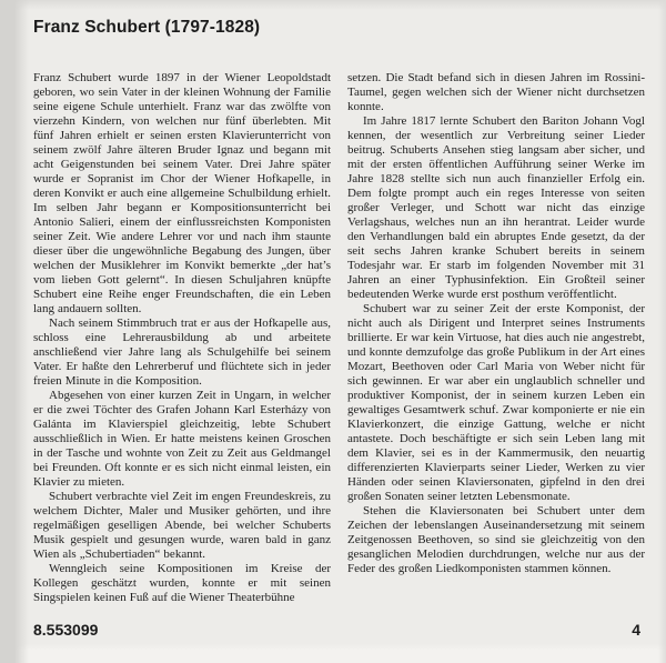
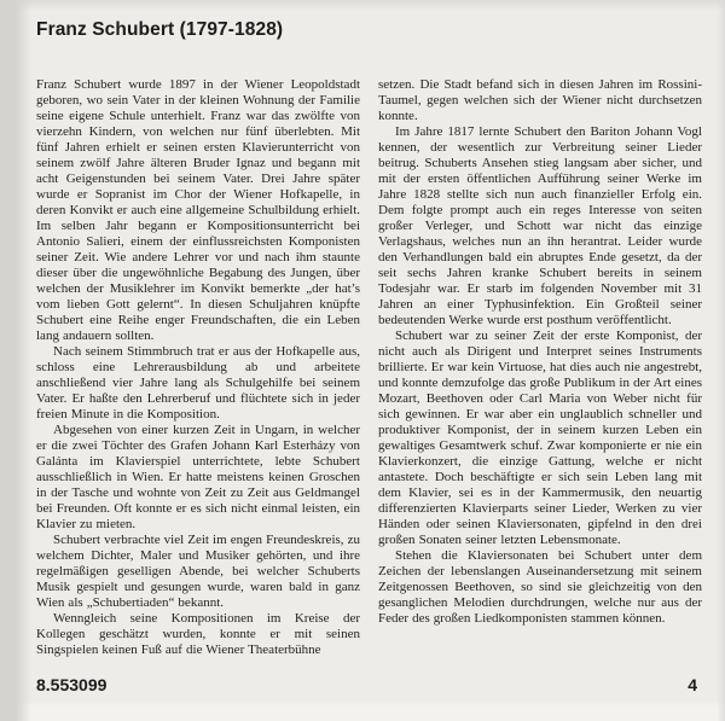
  Franz Schubert (1797-1828)
  Franz Schubert wurde 1897 in der Wiener Leopoldstadt geboren, wo sein Vater in der kleinen Wohnung der Familie seine eigene Schule unterhielt. Franz war das zwölfte von vierzehn Kindern, von welchen nur fünf überlebten. Mit fünf Jahren erhielt er seinen ersten Klavierunterricht von seinem zwölf Jahre älteren Bruder Ignaz und begann mit acht Geigenstunden bei seinem Vater. Drei Jahre später wurde er Sopranist im Chor der Wiener Hofkapelle, in deren Konvikt er auch eine allgemeine Schulbildung erhielt. Im selben Jahr begann er Kompositionsunterricht bei Antonio Salieri, einem der einflussreichsten Komponisten seiner Zeit. Wie andere Lehrer vor und nach ihm staunte dieser über die ungewöhnliche Begabung des Jungen, über welchen der Musiklehrer im Konvikt bemerkte „der hat’s vom lieben Gott gelernt“. In diesen Schuljahren knüpfte Schubert eine Reihe enger Freundschaften, die ein Leben lang andauern sollten.
  Nach seinem Stimmbruch trat er aus der Hofkapelle aus, schloss eine Lehrerausbildung ab und arbeitete anschließend vier Jahre lang als Schulgehilfe bei seinem Vater. Er haßte den Lehrerberuf und flüchtete sich in jeder freien Minute in die Komposition.
- Abgesehen von einer kurzen Zeit in Ungarn, in welcher er die zwei Töchter des Grafen Johann Karl Esterházy von Galánta im Klavierspiel gleichzeitig, lebte Schubert ausschließlich in Wien. Er hatte meistens keinen Groschen in der Tasche und wohnte von Zeit zu Zeit aus Geldmangel bei Freunden. Oft konnte er es sich nicht einmal leisten, ein Klavier zu mieten.
+ Abgesehen von einer kurzen Zeit in Ungarn, in welcher er die zwei Töchter des Grafen Johann Karl Esterházy von Galánta im Klavierspiel unterrichtete, lebte Schubert ausschließlich in Wien. Er hatte meistens keinen Groschen in der Tasche und wohnte von Zeit zu Zeit aus Geldmangel bei Freunden. Oft konnte er es sich nicht einmal leisten, ein Klavier zu mieten.
  Schubert verbrachte viel Zeit im engen Freundeskreis, zu welchem Dichter, Maler und Musiker gehörten, und ihre regelmäßigen geselligen Abende, bei welcher Schuberts Musik gespielt und gesungen wurde, waren bald in ganz Wien als „Schubertiaden“ bekannt.
  Wenngleich seine Kompositionen im Kreise der Kollegen geschätzt wurden, konnte er mit seinen Singspielen keinen Fuß auf die Wiener Theaterbühne
  setzen. Die Stadt befand sich in diesen Jahren im Rossini-Taumel, gegen welchen sich der Wiener nicht durchsetzen konnte.
  Im Jahre 1817 lernte Schubert den Bariton Johann Vogl kennen, der wesentlich zur Verbreitung seiner Lieder beitrug. Schuberts Ansehen stieg langsam aber sicher, und mit der ersten öffentlichen Aufführung seiner Werke im Jahre 1828 stellte sich nun auch finanzieller Erfolg ein. Dem folgte prompt auch ein reges Interesse von seiten großer Verleger, und Schott war nicht das einzige Verlagshaus, welches nun an ihn herantrat. Leider wurde den Verhandlungen bald ein abruptes Ende gesetzt, da der seit sechs Jahren kranke Schubert bereits in seinem Todesjahr war. Er starb im folgenden November mit 31 Jahren an einer Typhusinfektion. Ein Großteil seiner bedeutenden Werke wurde erst posthum veröffentlicht.
  Schubert war zu seiner Zeit der erste Komponist, der nicht auch als Dirigent und Interpret seines Instruments brillierte. Er war kein Virtuose, hat dies auch nie angestrebt, und konnte demzufolge das große Publikum in der Art eines Mozart, Beethoven oder Carl Maria von Weber nicht für sich gewinnen. Er war aber ein unglaublich schneller und produktiver Komponist, der in seinem kurzen Leben ein gewaltiges Gesamtwerk schuf. Zwar komponierte er nie ein Klavierkonzert, die einzige Gattung, welche er nicht antastete. Doch beschäftigte er sich sein Leben lang mit dem Klavier, sei es in der Kammermusik, den neuartig differenzierten Klavierparts seiner Lieder, Werken zu vier Händen oder seinen Klaviersonaten, gipfelnd in den drei großen Sonaten seiner letzten Lebensmonate.
  Stehen die Klaviersonaten bei Schubert unter dem Zeichen der lebenslangen Auseinandersetzung mit seinem Zeitgenossen Beethoven, so sind sie gleichzeitig von den gesanglichen Melodien durchdrungen, welche nur aus der Feder des großen Liedkomponisten stammen können.
  8.553099
  4
